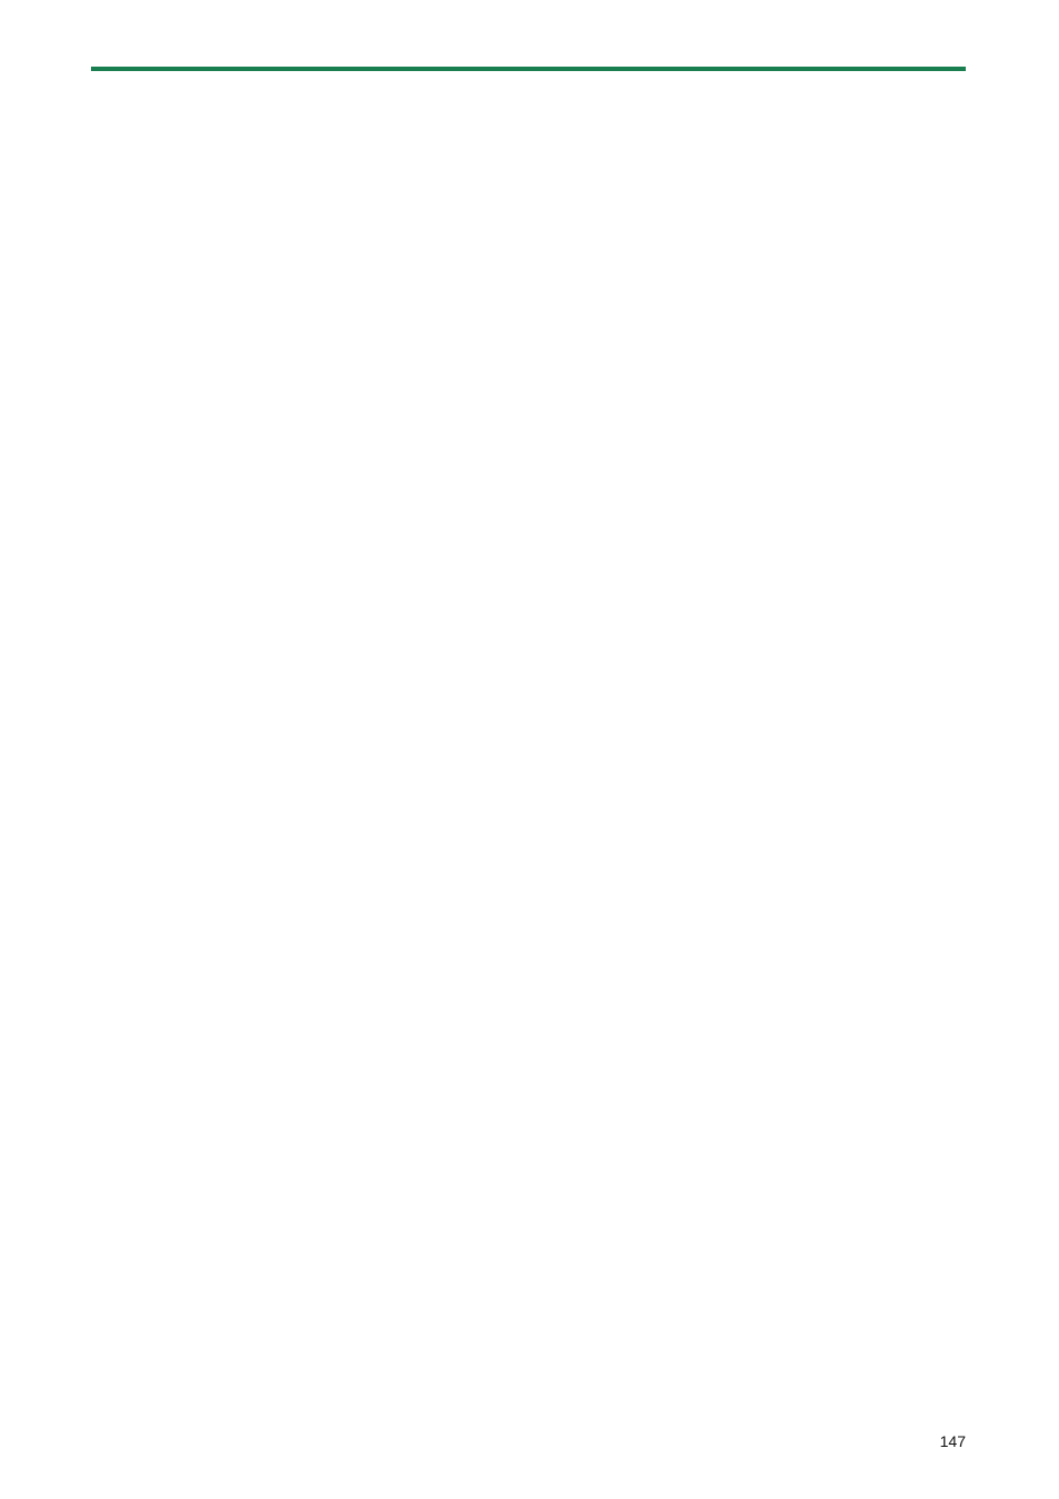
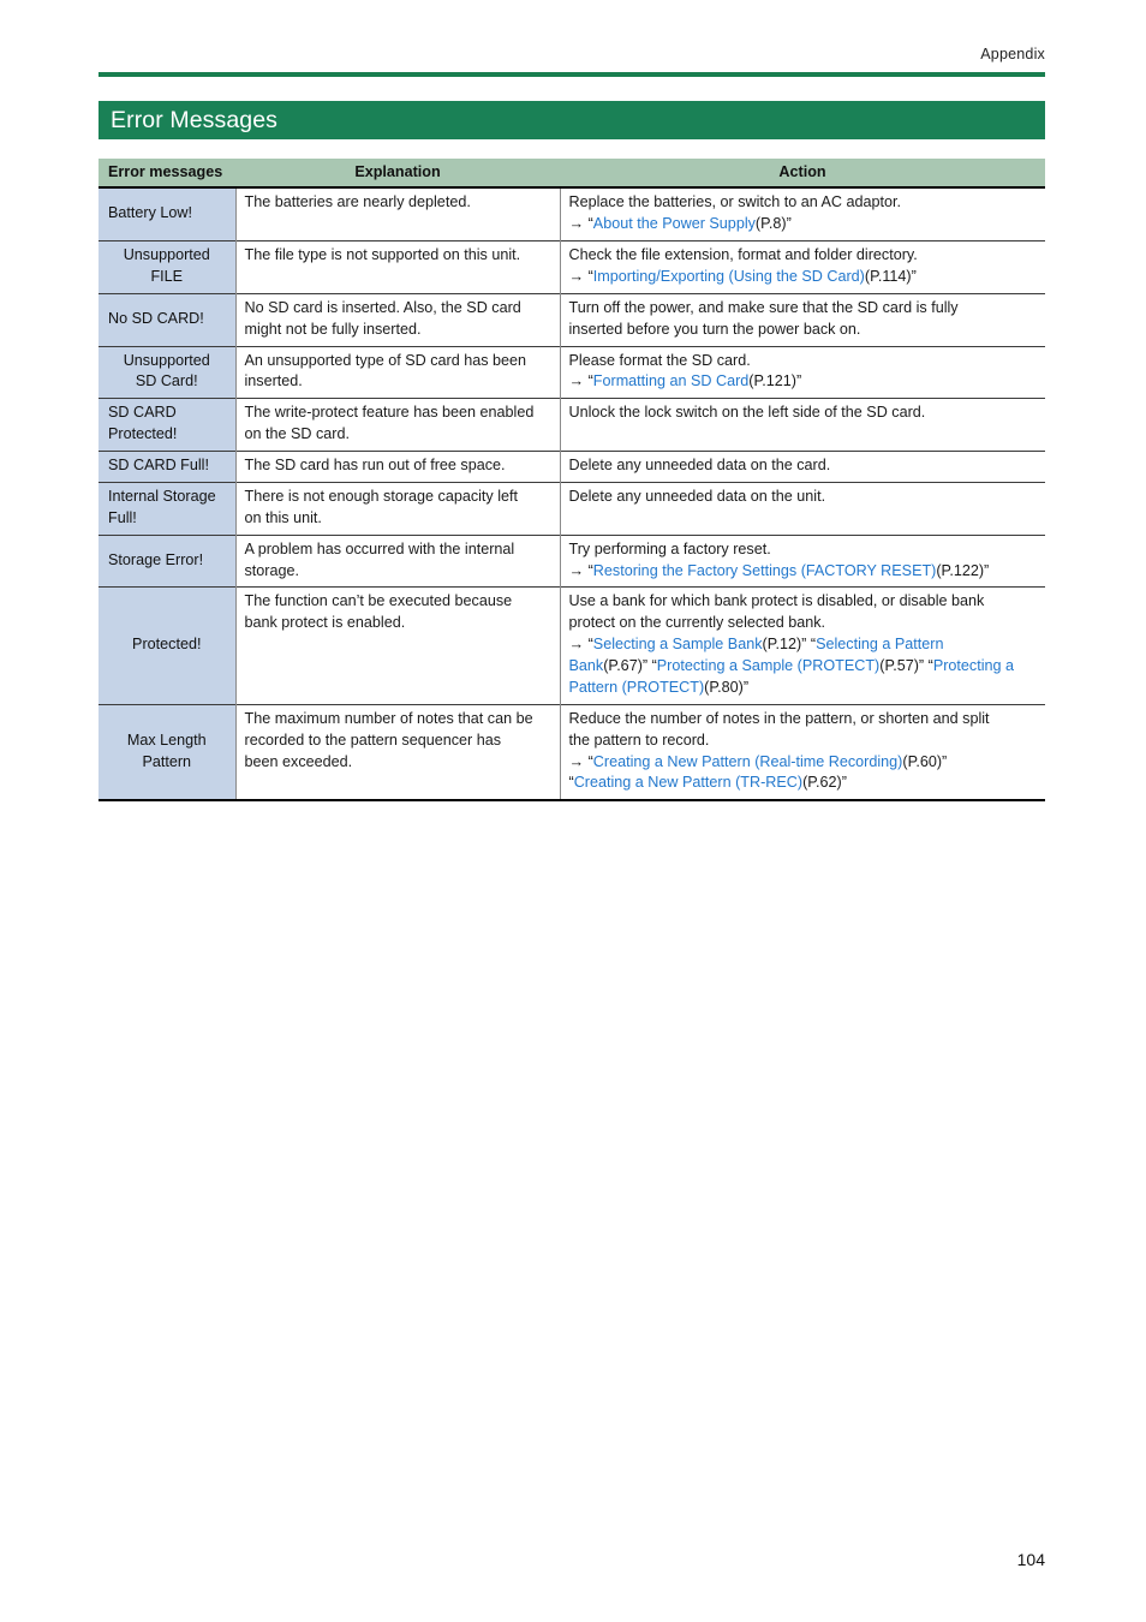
+ Appendix
+ Error Messages
+ Error messages	Explanation	Action
+ Battery Low!	The batteries are nearly depleted.	Replace the batteries, or switch to an AC adaptor.→ “About the Power Supply(P.8)”
+ UnsupportedFILE	The file type is not supported on this unit.	Check the file extension, format and folder directory.→ “Importing/Exporting (Using the SD Card)(P.114)”
+ No SD CARD!	No SD card is inserted. Also, the SD cardmight not be fully inserted.	Turn off the power, and make sure that the SD card is fullyinserted before you turn the power back on.
+ UnsupportedSD Card!	An unsupported type of SD card has beeninserted.	Please format the SD card.→ “Formatting an SD Card(P.121)”
+ SD CARDProtected!	The write-protect feature has been enabledon the SD card.	Unlock the lock switch on the left side of the SD card.
+ SD CARD Full!	The SD card has run out of free space.	Delete any unneeded data on the card.
+ Internal StorageFull!	There is not enough storage capacity lefton this unit.	Delete any unneeded data on the unit.
+ Storage Error!	A problem has occurred with the internalstorage.	Try performing a factory reset.→ “Restoring the Factory Settings (FACTORY RESET)(P.122)”
+ Protected!	The function can’t be executed becausebank protect is enabled.	Use a bank for which bank protect is disabled, or disable bankprotect on the currently selected bank.→ “Selecting a Sample Bank(P.12)” “Selecting a PatternBank(P.67)” “Protecting a Sample (PROTECT)(P.57)” “Protecting aPattern (PROTECT)(P.80)”
+ Max LengthPattern	The maximum number of notes that can berecorded to the pattern sequencer hasbeen exceeded.	Reduce the number of notes in the pattern, or shorten and splitthe pattern to record.→ “Creating a New Pattern (Real-time Recording)(P.60)”“Creating a New Pattern (TR-REC)(P.62)”
- 147
+ 104
